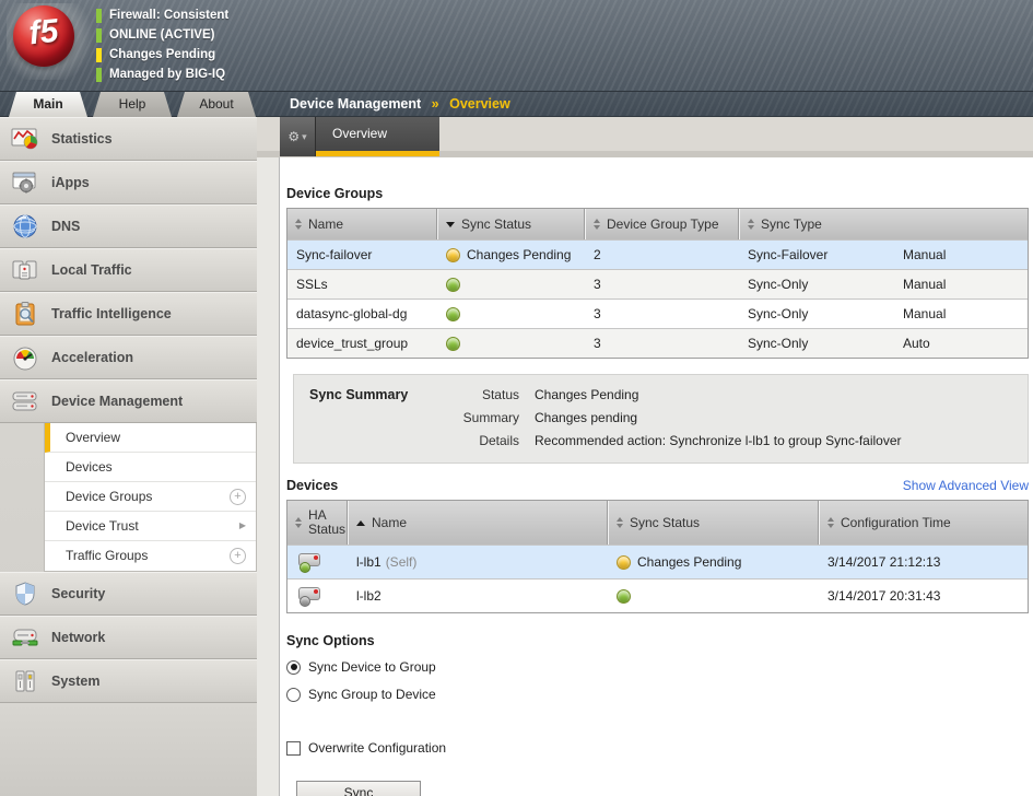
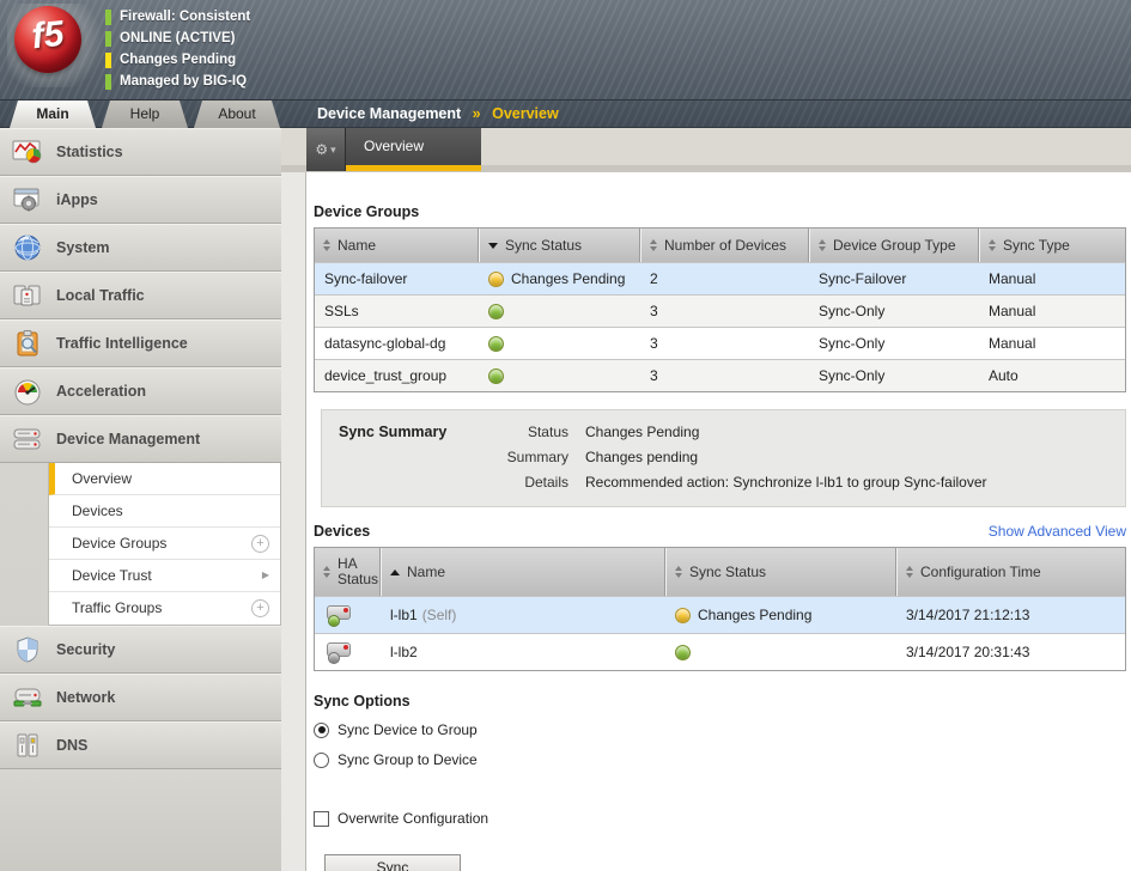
  Firewall: Consistent
  ONLINE (ACTIVE)
  Changes Pending
  Managed by BIG-IQ
  Main
  Help
  About
  Device Management » Overview
  Statistics
  iApps
- DNS
+ System
  Local Traffic
  Traffic Intelligence
  Acceleration
  Device Management
  Overview
  Devices
  Device Groups
  +
  Device Trust
  ▶
  Traffic Groups
  +
  Security
  Network
- System
+ DNS
  ⚙
  ▾
  Overview
  Device Groups
  Name
  Sync Status
+ Number of Devices
  Device Group Type
  Sync Type
  Sync-failover
  Changes Pending
  2
  Sync-Failover
  Manual
  SSLs
  3
  Sync-Only
  Manual
  datasync-global-dg
  3
  Sync-Only
  Manual
  device_trust_group
  3
  Sync-Only
  Auto
  Sync Summary
  Status
  Changes Pending
  Summary
  Changes pending
  Details
  Recommended action: Synchronize l-lb1 to group Sync-failover
  Devices
  Show Advanced View
  HA Status
  Name
  Sync Status
  Configuration Time
  l-lb1
  (Self)
  Changes Pending
  3/14/2017 21:12:13
  l-lb2
  3/14/2017 20:31:43
  Sync Options
  Sync Device to Group
  Sync Group to Device
  Overwrite Configuration
  Sync
